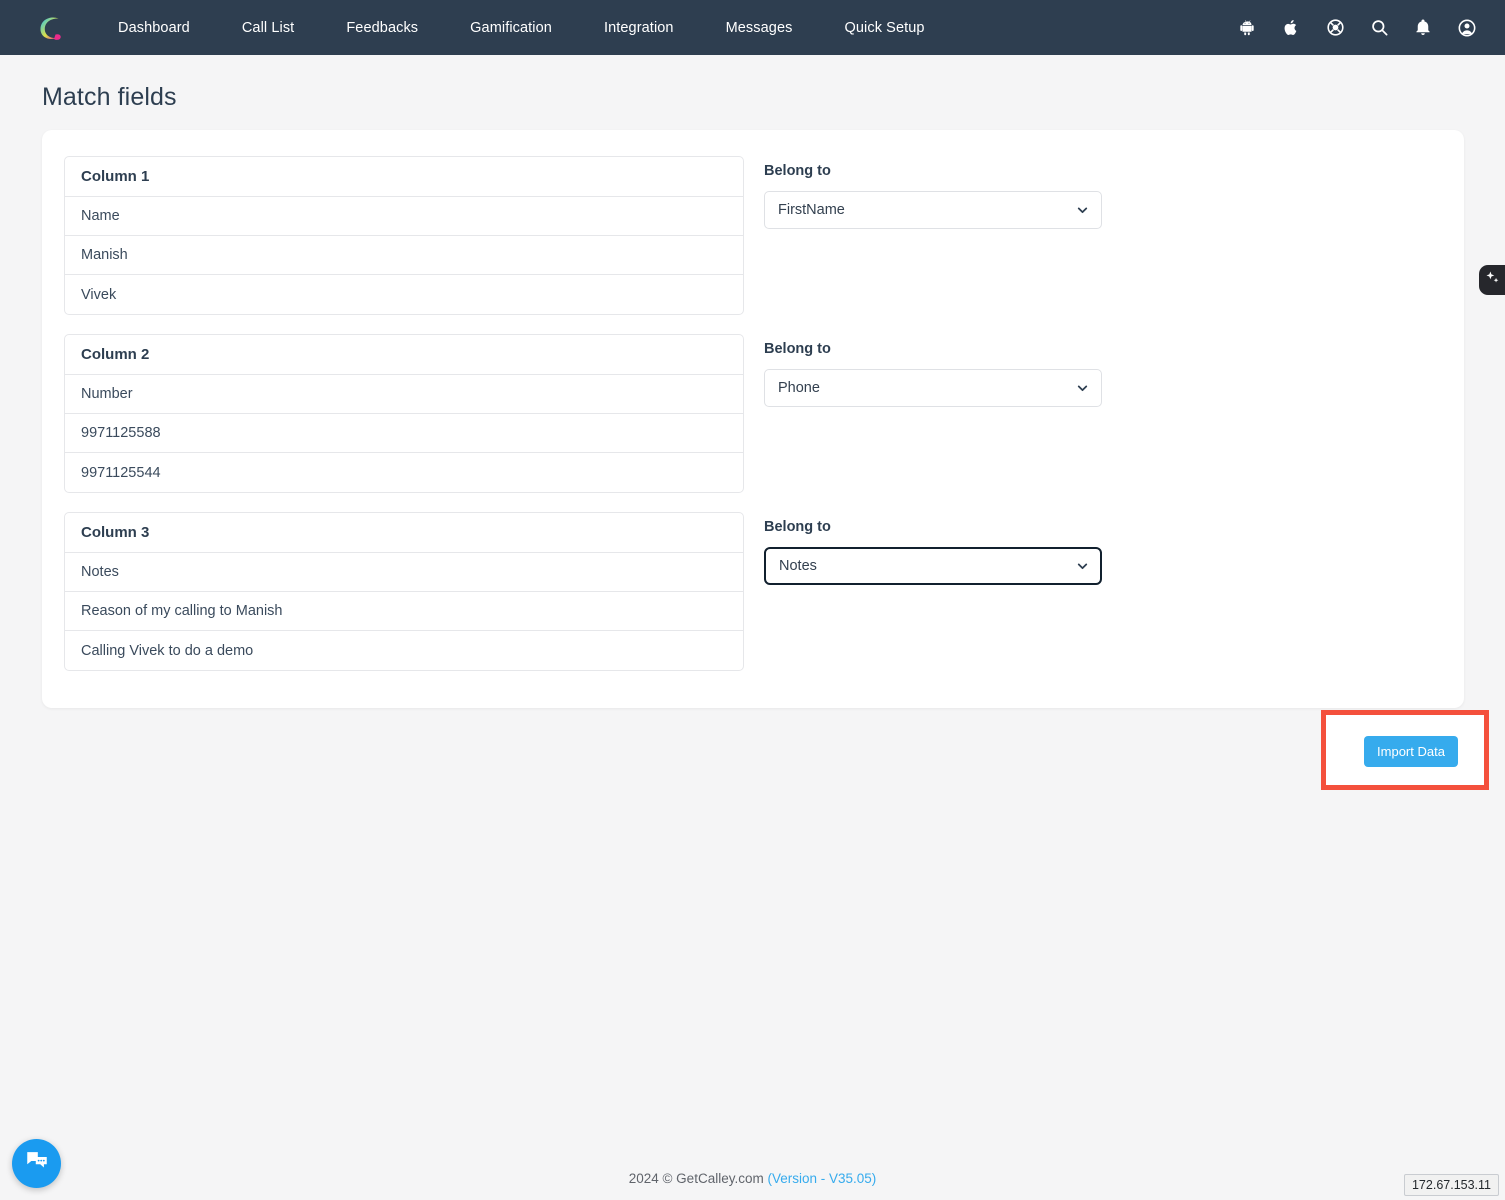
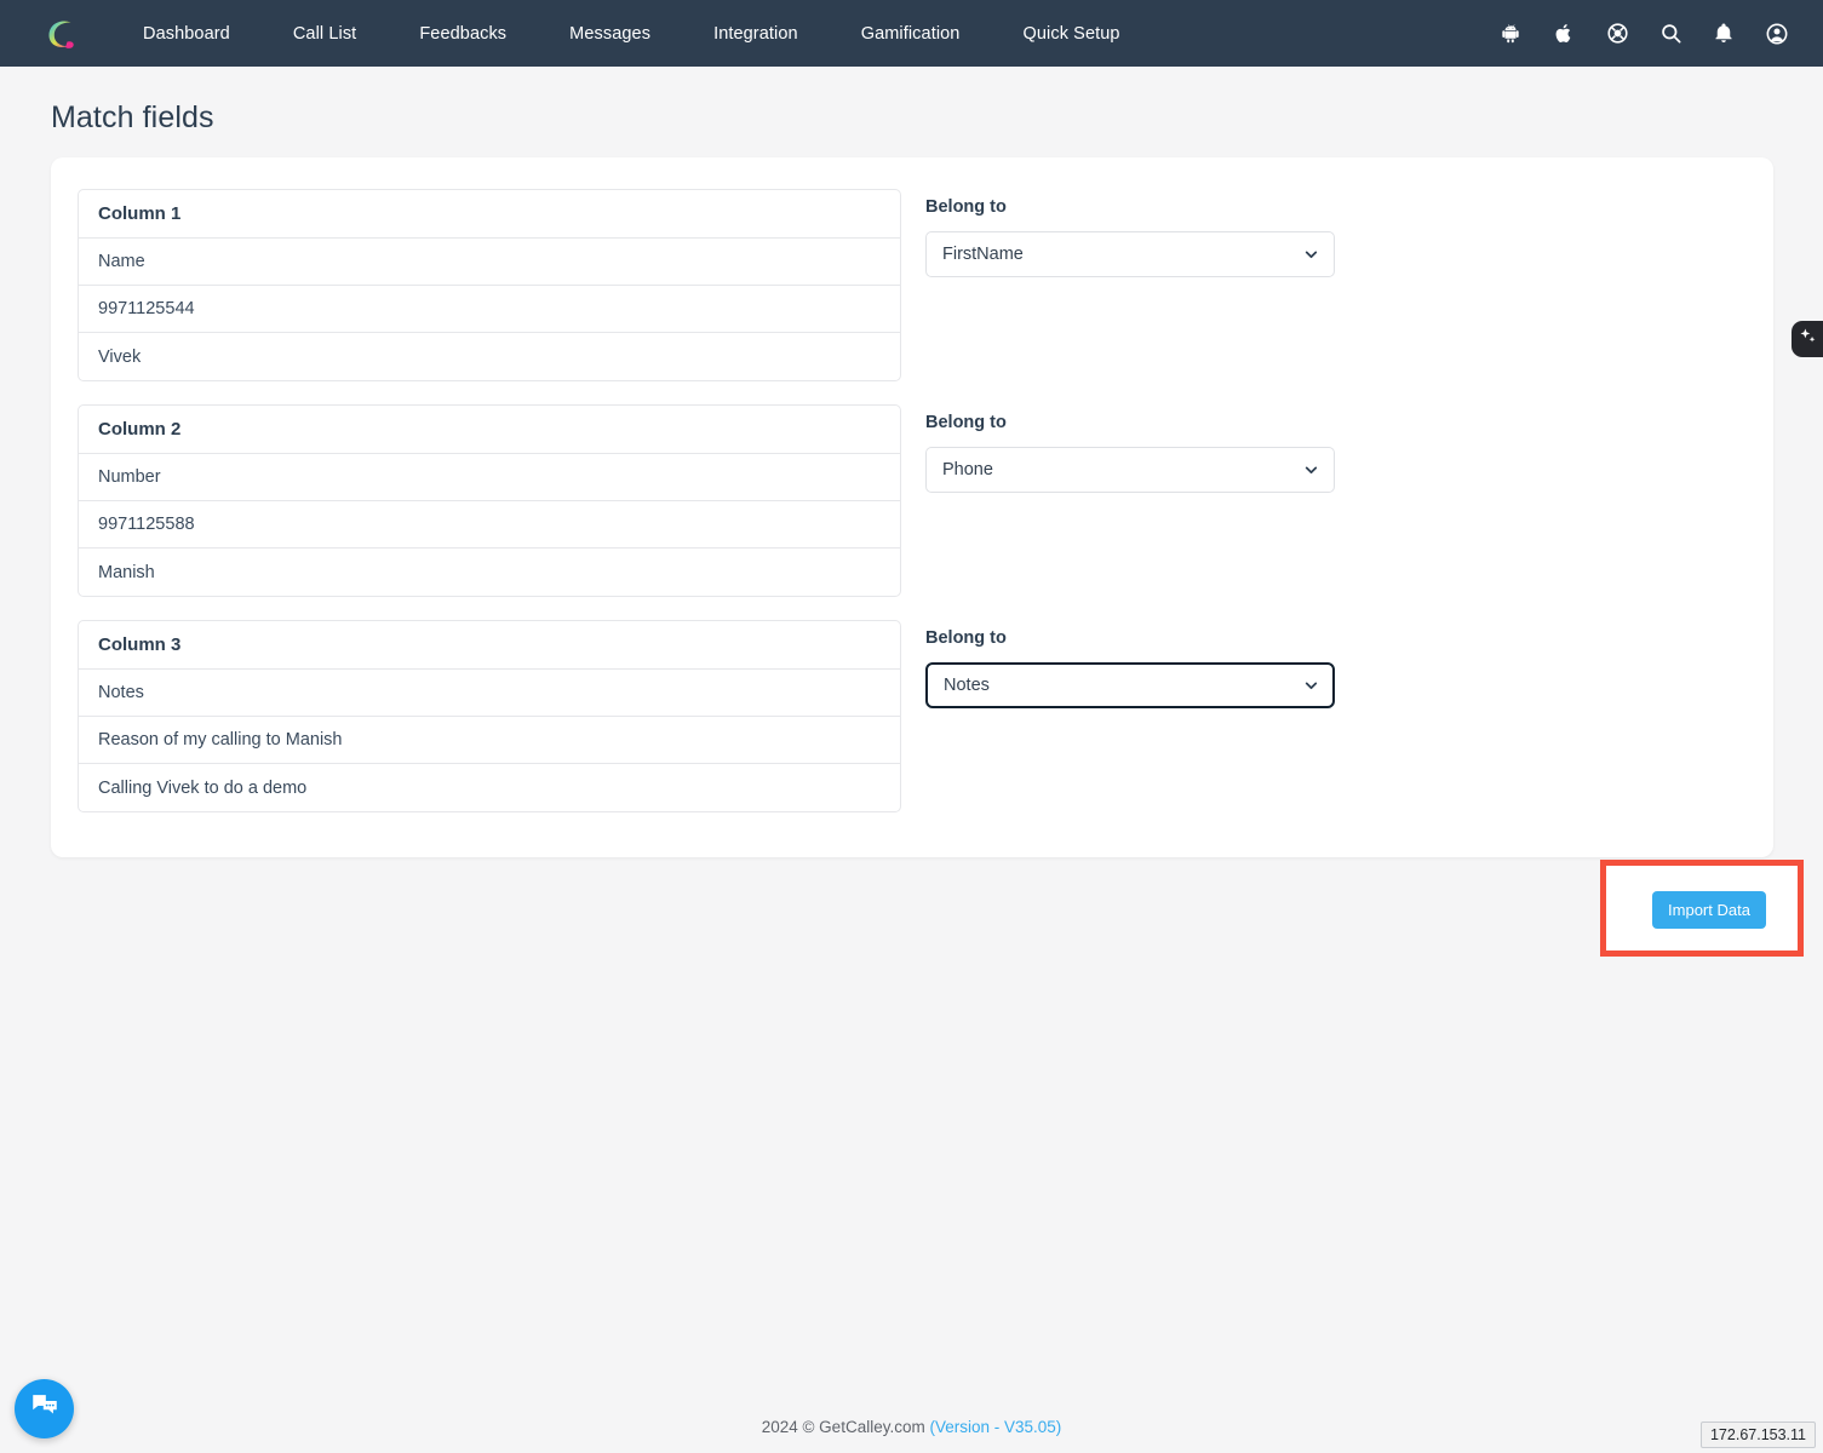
  Dashboard
  Call List
  Feedbacks
- Gamification
+ Messages
  Integration
- Messages
+ Gamification
  Quick Setup
  Match fields
  Column 1
  Name
- Manish
+ 9971125544
  Vivek
  Belong to
  FirstName
  Column 2
  Number
  9971125588
- 9971125544
+ Manish
  Belong to
  Phone
  Column 3
  Notes
  Reason of my calling to Manish
  Calling Vivek to do a demo
  Belong to
  Notes
  Import Data
  2024 © GetCalley.com (Version - V35.05)
  172.67.153.11
